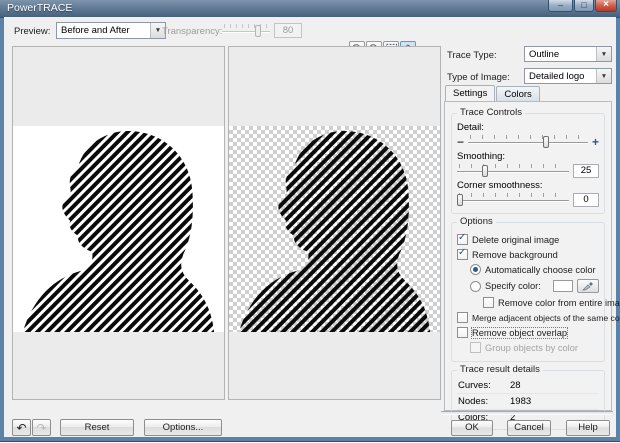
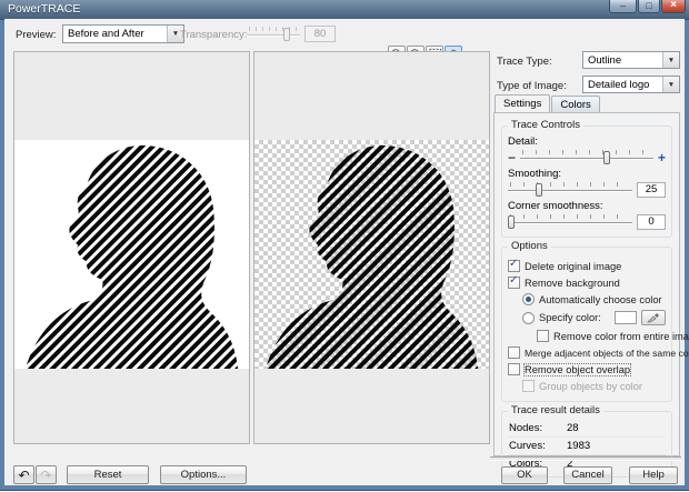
  PowerTRACE
  –
  □
  ×
  Preview:
  Before and After
  Transparency
  80
  Trace Type:
  Outline
  Type of Image:
  Detailed logo
  Settings
  Colors
  Trace Controls
  Detail:
  −
  +
  Smoothing:
  25
  Corner smoothness:
  0
  Options
  ✓
  Delete original image
  ✓
  Remove background
  Automatically choose color
  Specify color:
  Remove color from entire ima
  Merge adjacent objects of the same co
  Remove object overlap
  Group objects by color
  Trace result details
- Curves:
+ Nodes:
  28
- Nodes:
+ Curves:
  1983
  Colors:
  2
  ↶
  ↷
  Reset
  Options...
  OK
  Cancel
  Help
